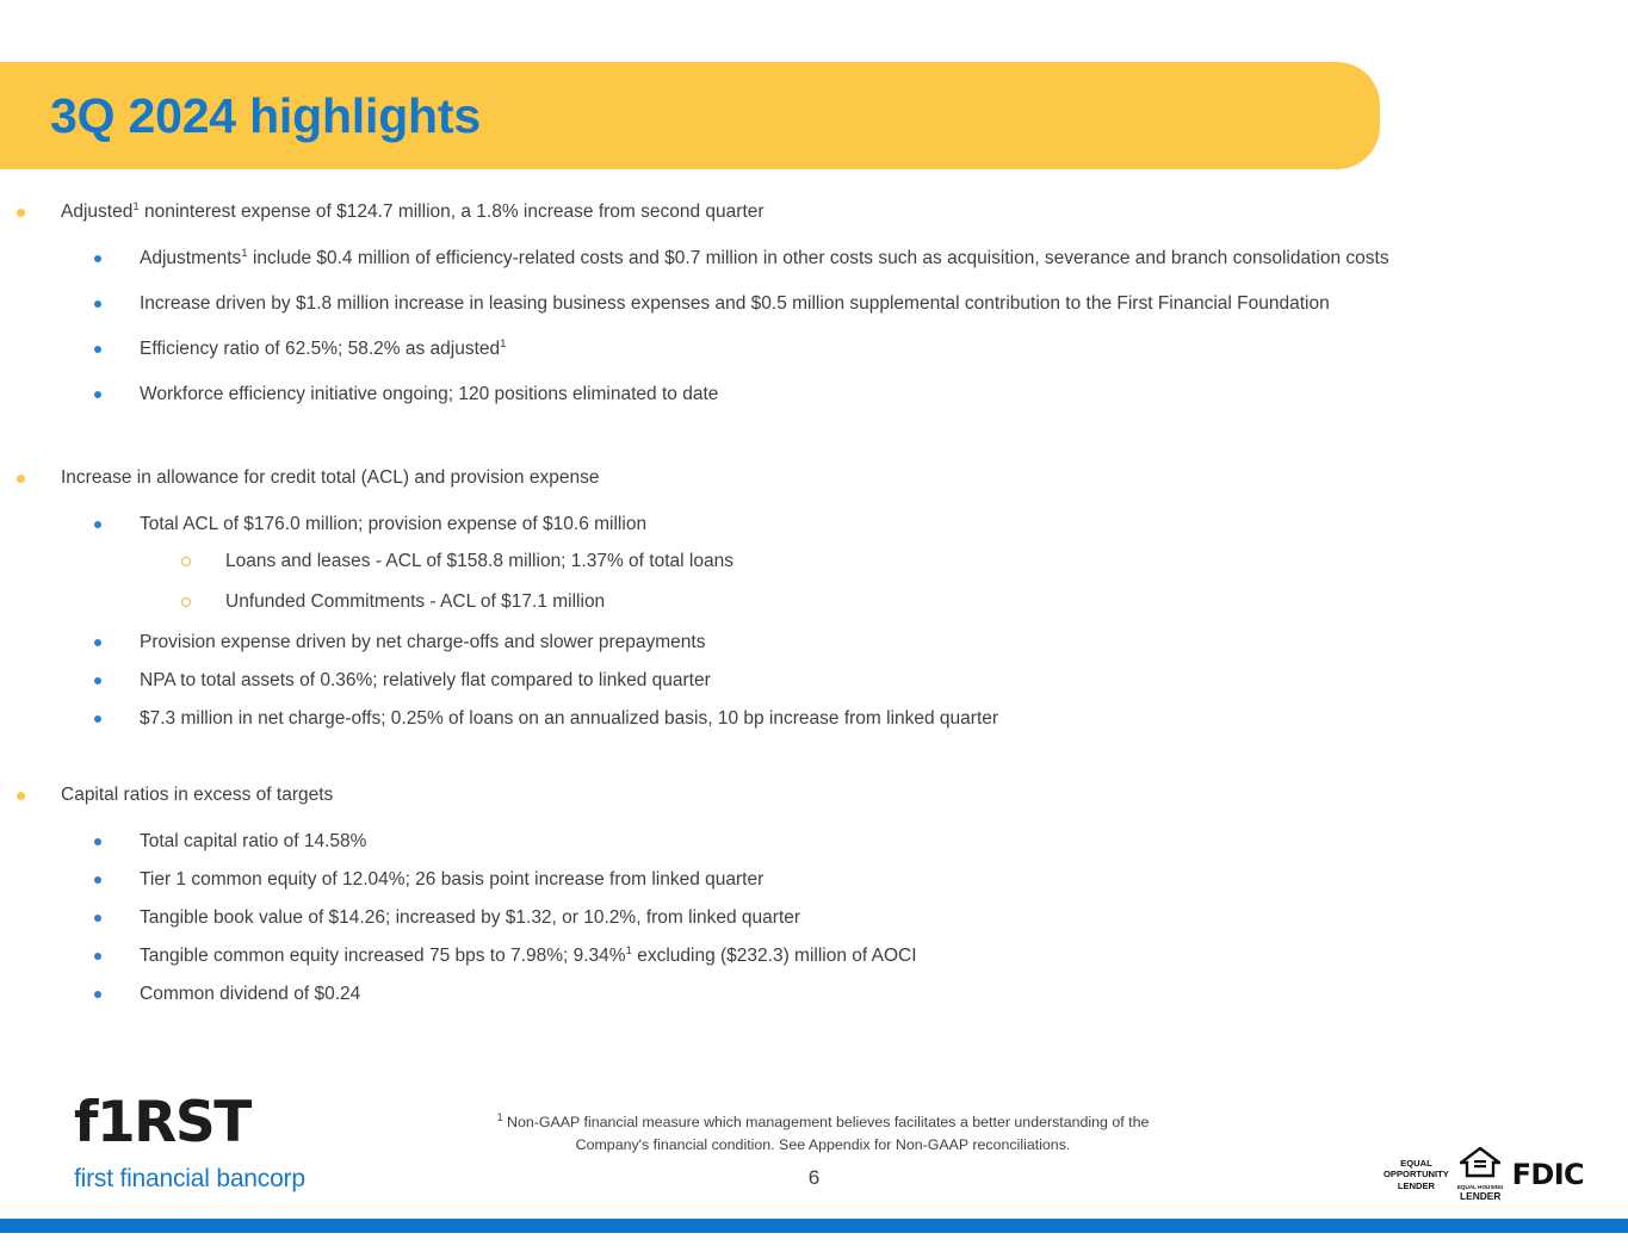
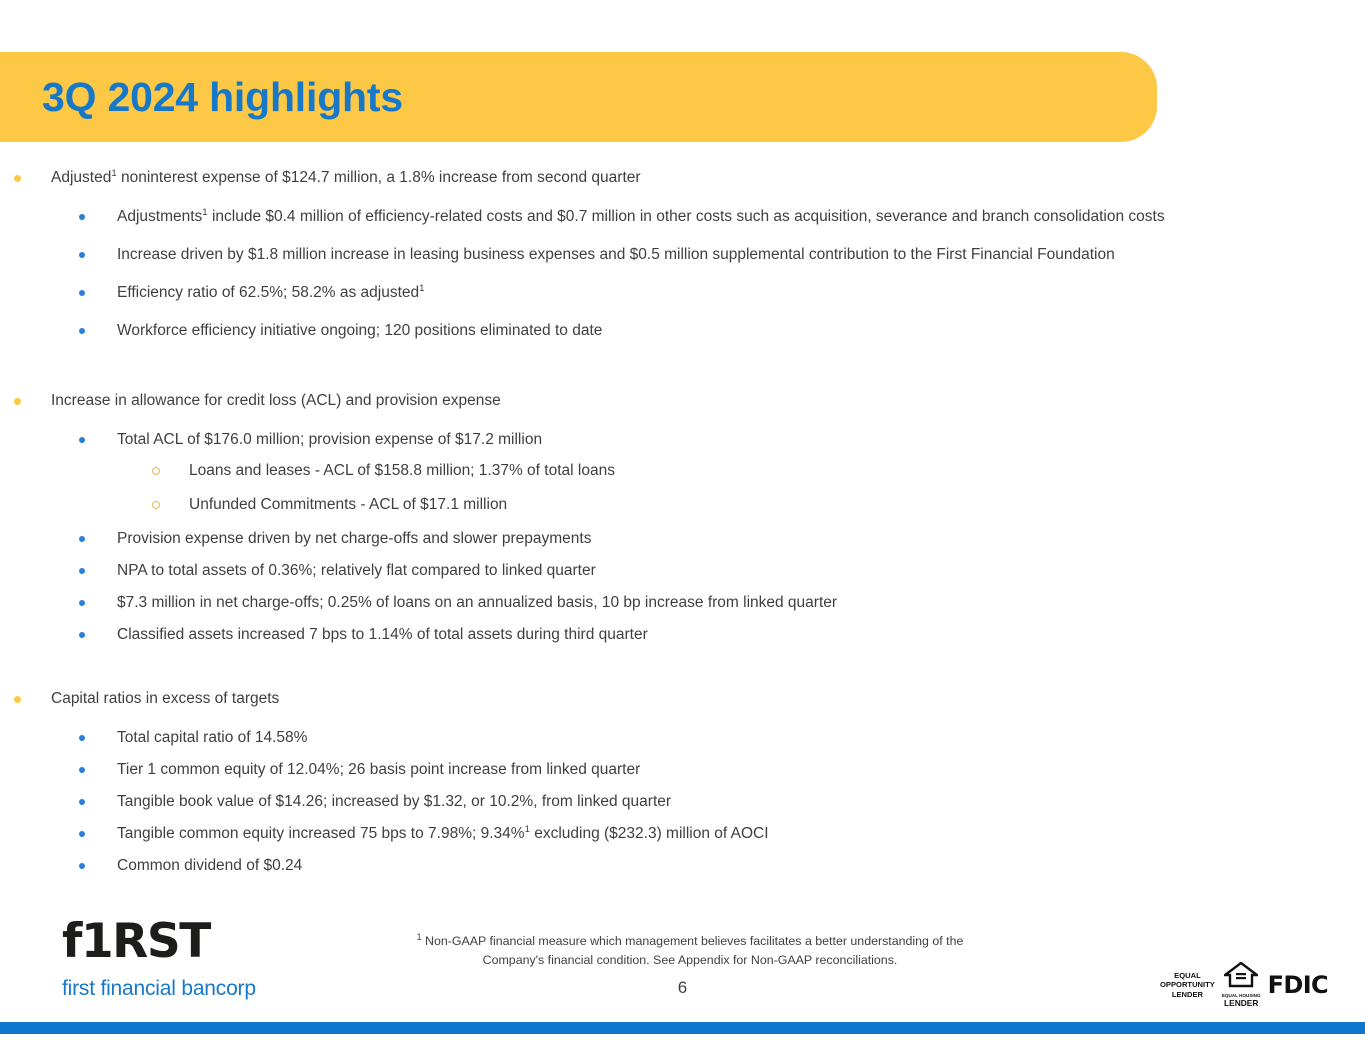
  3Q 2024 highlights
  Adjusted1 noninterest expense of $124.7 million, a 1.8% increase from second quarter
  Adjustments1 include $0.4 million of efficiency-related costs and $0.7 million in other costs such as acquisition, severance and branch consolidation costs
  Increase driven by $1.8 million increase in leasing business expenses and $0.5 million supplemental contribution to the First Financial Foundation
  Efficiency ratio of 62.5%; 58.2% as adjusted1
  Workforce efficiency initiative ongoing; 120 positions eliminated to date
- Increase in allowance for credit total (ACL) and provision expense
+ Increase in allowance for credit loss (ACL) and provision expense
- Total ACL of $176.0 million; provision expense of $10.6 million
+ Total ACL of $176.0 million; provision expense of $17.2 million
  Loans and leases - ACL of $158.8 million; 1.37% of total loans
  Unfunded Commitments - ACL of $17.1 million
  Provision expense driven by net charge-offs and slower prepayments
  NPA to total assets of 0.36%; relatively flat compared to linked quarter
  $7.3 million in net charge-offs; 0.25% of loans on an annualized basis, 10 bp increase from linked quarter
+ Classified assets increased 7 bps to 1.14% of total assets during third quarter
  Capital ratios in excess of targets
  Total capital ratio of 14.58%
  Tier 1 common equity of 12.04%; 26 basis point increase from linked quarter
  Tangible book value of $14.26; increased by $1.32, or 10.2%, from linked quarter
  Tangible common equity increased 75 bps to 7.98%; 9.34%1 excluding ($232.3) million of AOCI
  Common dividend of $0.24
  1 Non-GAAP financial measure which management believes facilitates a better understanding of the
  Company's financial condition. See Appendix for Non-GAAP reconciliations.
  6
  f1RST
  first financial bancorp
  EQUAL
  OPPORTUNITY
  LENDER
  LENDER
  FDIC
